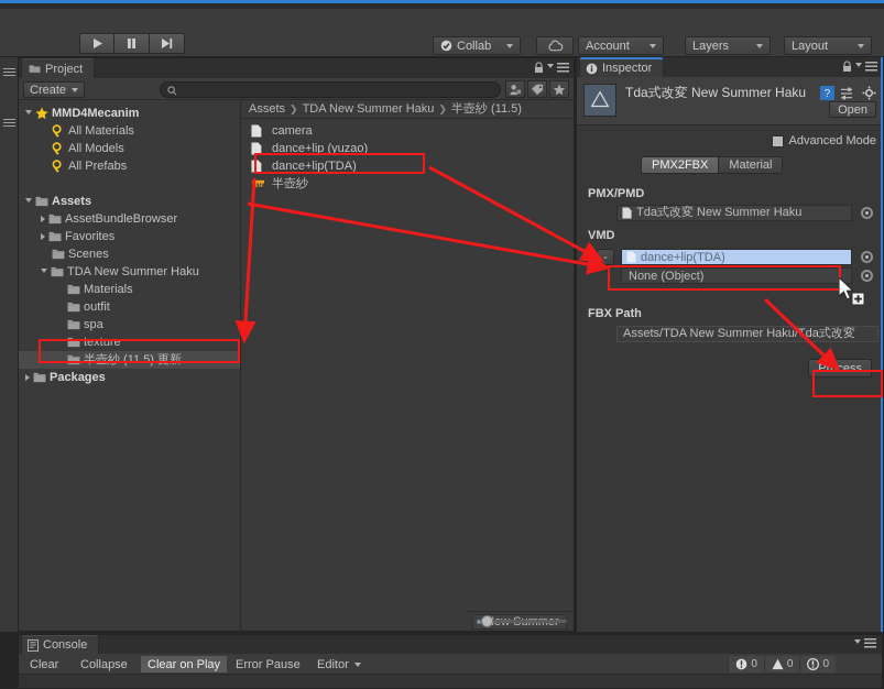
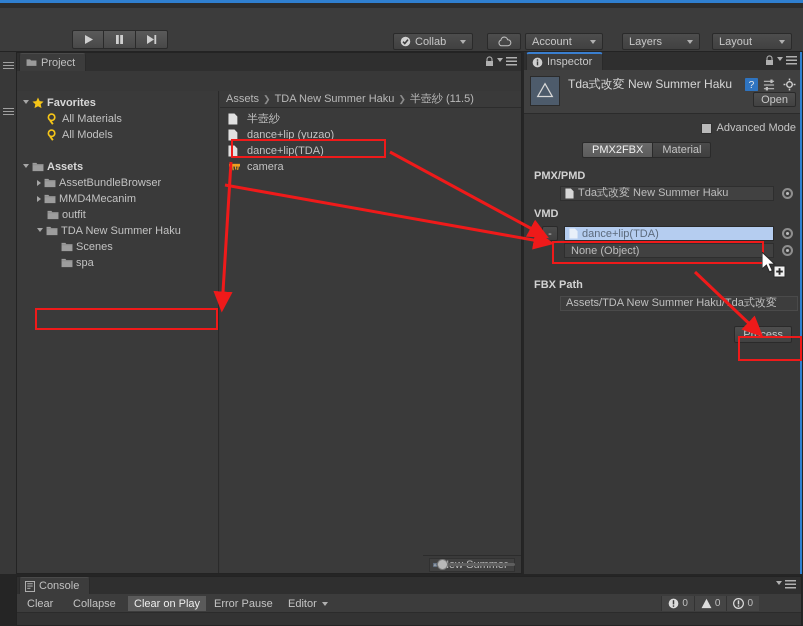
  Collab
  Account
  Layers
  Layout
  Project
- Create
- MMD4Mecanim
+ Favorites
  All Materials
  All Models
- All Prefabs
  Assets
  AssetBundleBrowser
- Favorites
+ MMD4Mecanim
- Scenes
+ outfit
  TDA New Summer Haku
- Materials
- outfit
+ Scenes
  spa
- texture
- 半壺紗 (11.5) 更新
- Packages
  Assets
  ❯
  TDA New Summer Haku
  ❯
  半壺紗 (11.5)
- camera
+ 半壺紗
  dance+lip (yuzao)
  dance+lip(TDA)
- 半壺紗
+ camera
  Inspector
  Tda式改変 New Summer Haku
  ?
  Open
  Advanced Mode
  PMX2FBX
  Material
  PMX/PMD
  Tda式改変 New Summer Haku
  VMD
  -
  dance+lip(TDA)
  None (Object)
  FBX Path
  Assets/TDA New Summer Haku/da式改変
  Process
  Console
  Clear
  Collapse
  Clear on Play
  Error Pause
  Editor
  0
  0
  0
